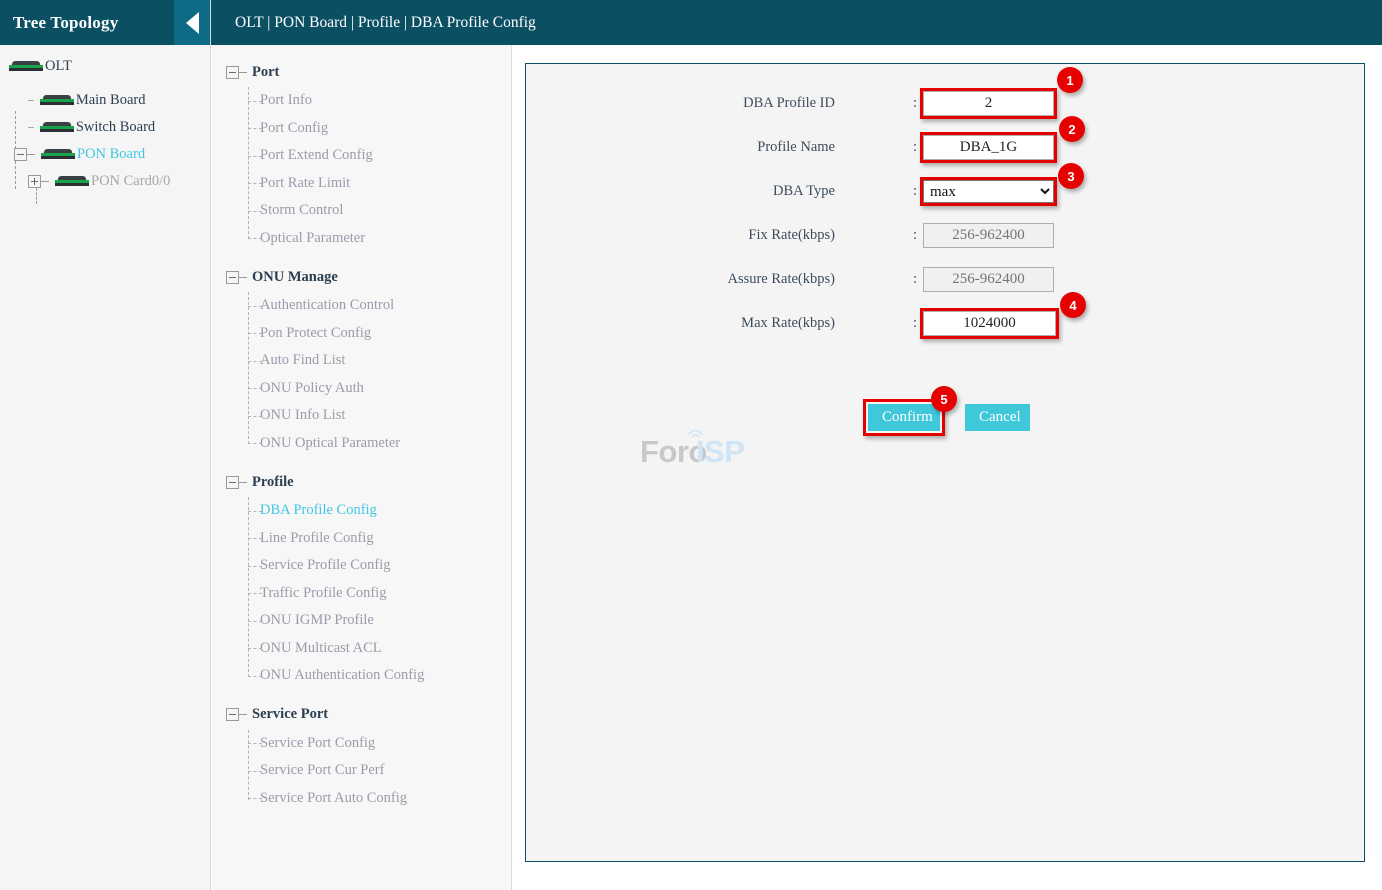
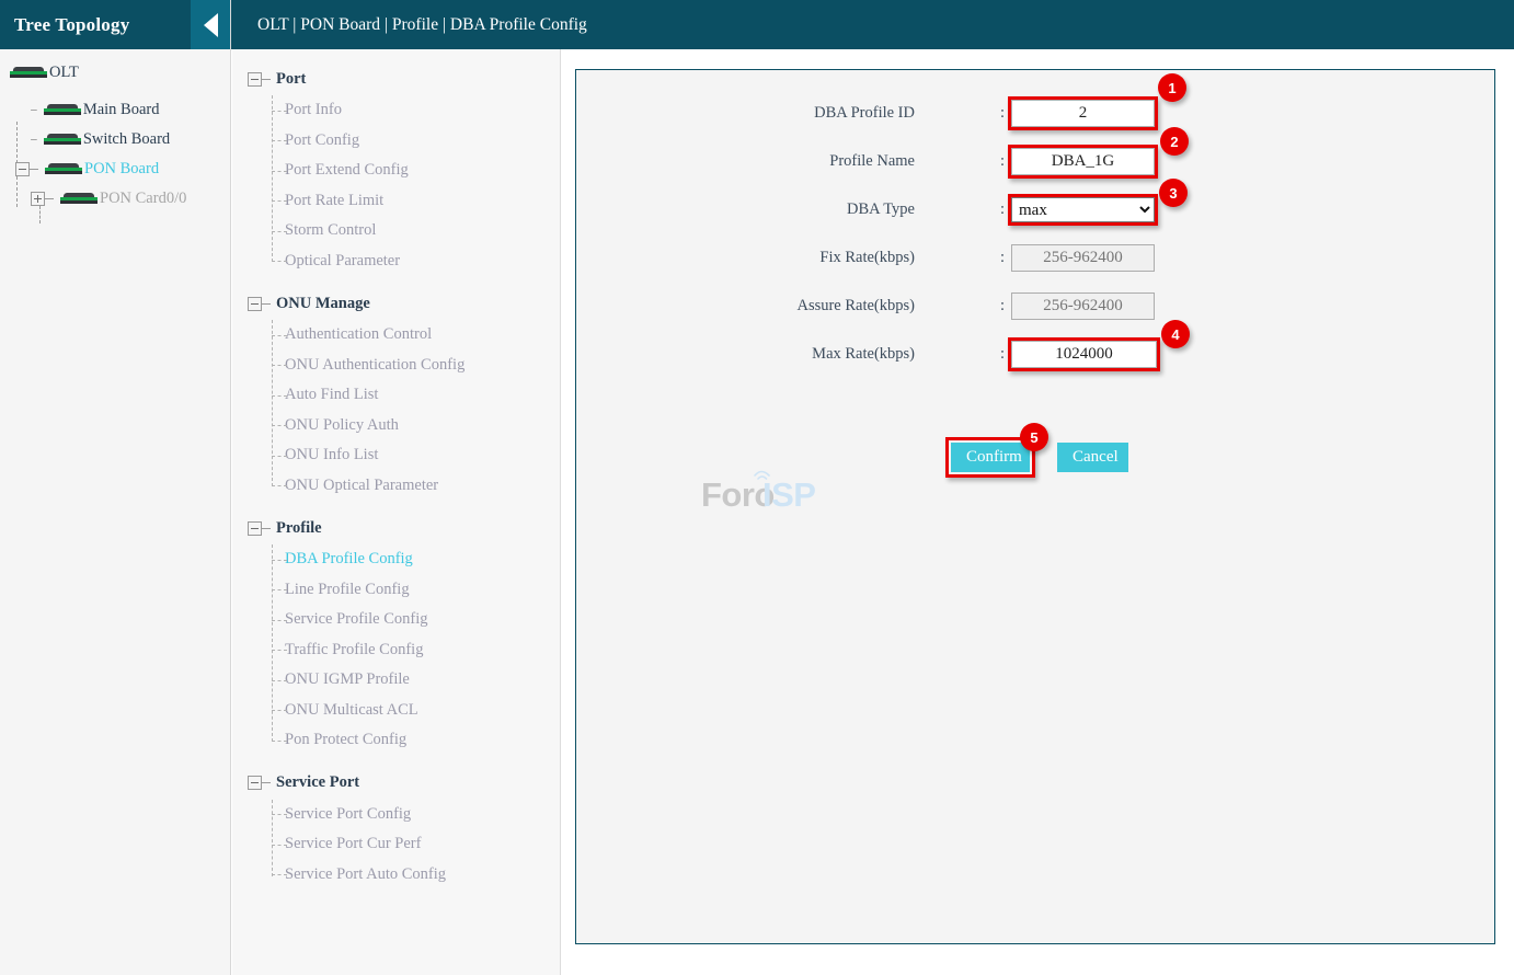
  Tree Topology
  OLT
  –
  Main Board
  –
  Switch Board
  PON Board
  PON Card0/0
  OLT | PON Board | Profile | DBA Profile Config
  Port
  Port Info
  Port Config
  Port Extend Config
  Port Rate Limit
  Storm Control
  Optical Parameter
  ONU Manage
  Authentication Control
- Pon Protect Config
+ ONU Authentication Config
  Auto Find List
  ONU Policy Auth
  ONU Info List
  ONU Optical Parameter
  Profile
  DBA Profile Config
  Line Profile Config
  Service Profile Config
  Traffic Profile Config
  ONU IGMP Profile
  ONU Multicast ACL
- ONU Authentication Config
+ Pon Protect Config
  Service Port
  Service Port Config
  Service Port Cur Perf
  Service Port Auto Config
  DBA Profile ID
  :
  2
  1
  Profile Name
  :
  DBA_1G
  2
  DBA Type
  :
  max
  3
  Fix Rate(kbps)
  :
  256-962400
  Assure Rate(kbps)
  :
  256-962400
  Max Rate(kbps)
  :
  1024000
  4
  Confirm
  5
  Cancel
  Foro
  ISP
